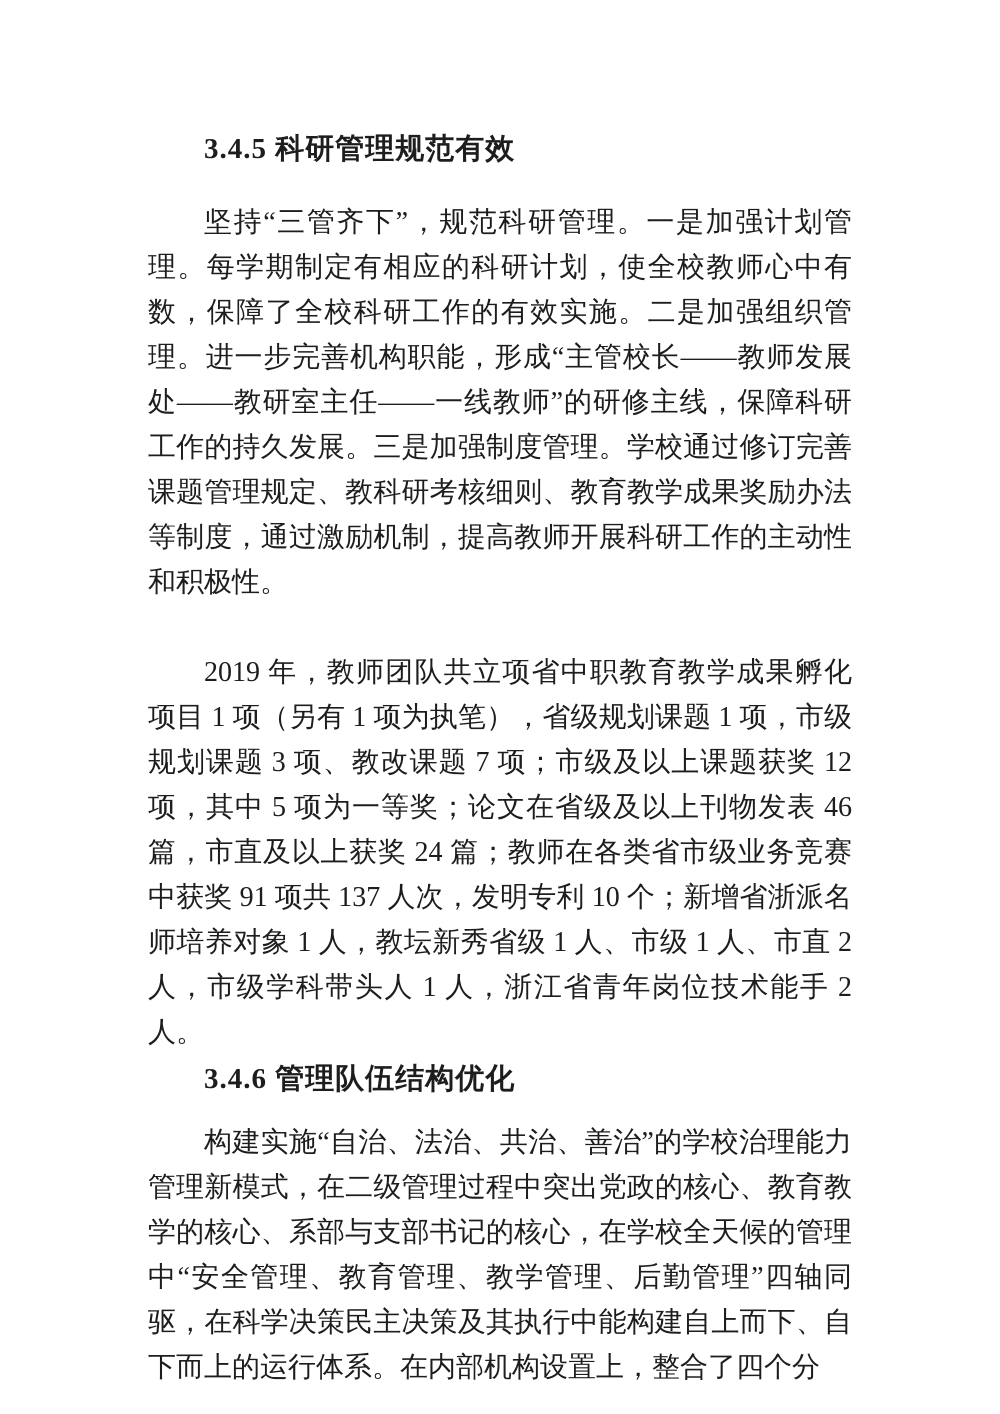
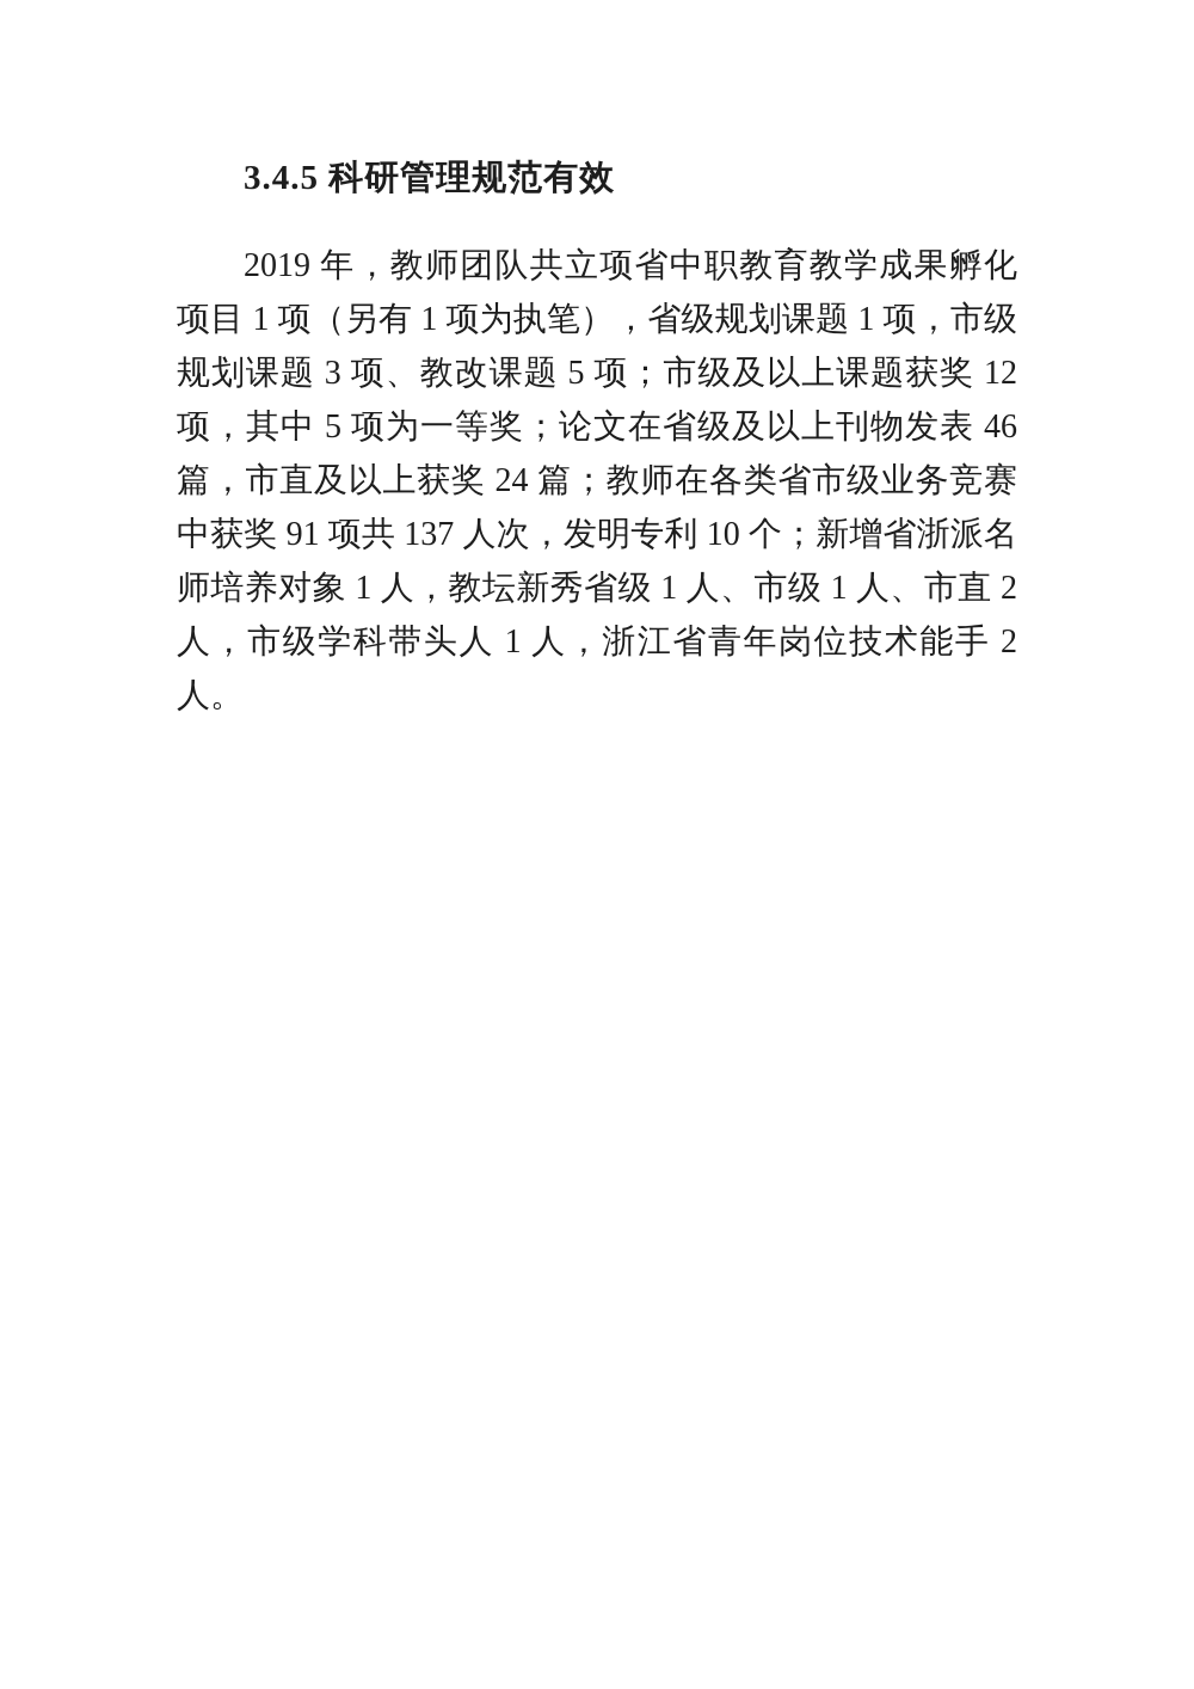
  3.4.5 科研管理规范有效
- 坚持“三管齐下”，规范科研管理。一是加强计划管理。每学期制定有相应的科研计划，使全校教师心中有数，保障了全校科研工作的有效实施。二是加强组织管理。进一步完善机构职能，形成“主管校长——教师发展处——教研室主任——一线教师”的研修主线，保障科研工作的持久发展。三是加强制度管理。学校通过修订完善课题管理规定、教科研考核细则、教育教学成果奖励办法等制度，通过激励机制，提高教师开展科研工作的主动性和积极性。
- 2019 年，教师团队共立项省中职教育教学成果孵化项目 1 项（另有 1 项为执笔），省级规划课题 1 项，市级规划课题 3 项、教改课题 7 项；市级及以上课题获奖 12 项，其中 5 项为一等奖；论文在省级及以上刊物发表 46 篇，市直及以上获奖 24 篇；教师在各类省市级业务竞赛中获奖 91 项共 137 人次，发明专利 10 个；新增省浙派名师培养对象 1 人，教坛新秀省级 1 人、市级 1 人、市直 2 人，市级学科带头人 1 人，浙江省青年岗位技术能手 2 人。
+ 2019 年，教师团队共立项省中职教育教学成果孵化项目 1 项（另有 1 项为执笔），省级规划课题 1 项，市级规划课题 3 项、教改课题 5 项；市级及以上课题获奖 12 项，其中 5 项为一等奖；论文在省级及以上刊物发表 46 篇，市直及以上获奖 24 篇；教师在各类省市级业务竞赛中获奖 91 项共 137 人次，发明专利 10 个；新增省浙派名师培养对象 1 人，教坛新秀省级 1 人、市级 1 人、市直 2 人，市级学科带头人 1 人，浙江省青年岗位技术能手 2 人。
- 3.4.6 管理队伍结构优化
- 构建实施“自治、法治、共治、善治”的学校治理能力管理新模式，在二级管理过程中突出党政的核心、教育教学的核心、系部与支部书记的核心，在学校全天候的管理中“安全管理、教育管理、教学管理、后勤管理”四轴同驱，在科学决策民主决策及其执行中能构建自上而下、自下而上的运行体系。在内部机构设置上，整合了四个分
